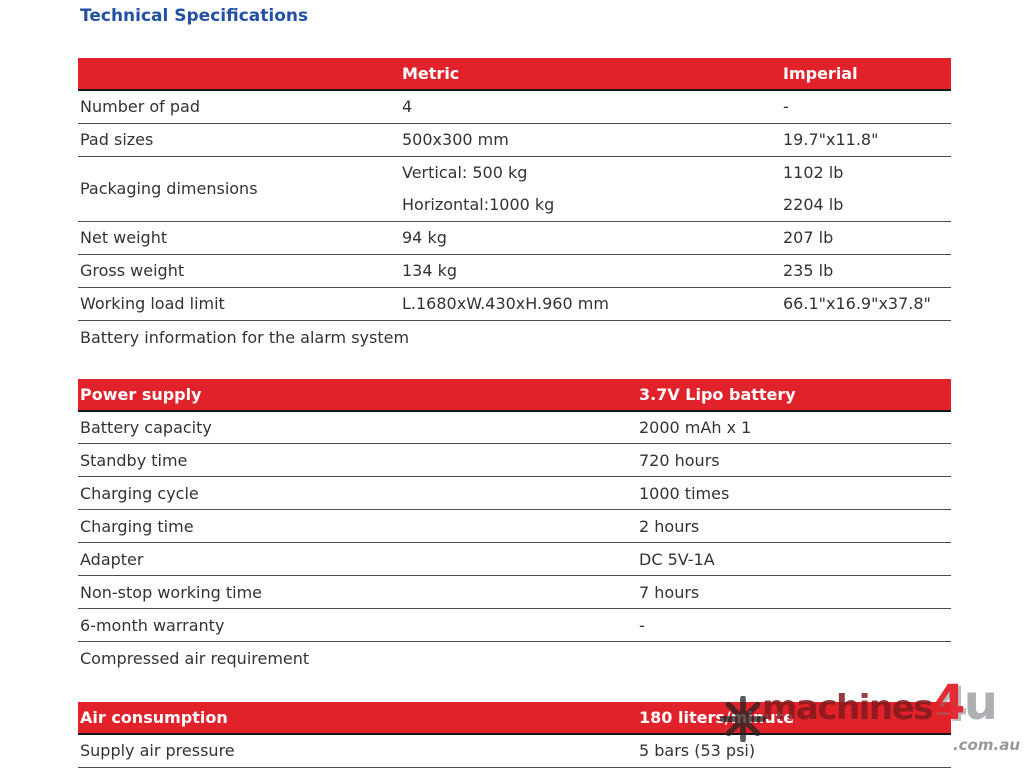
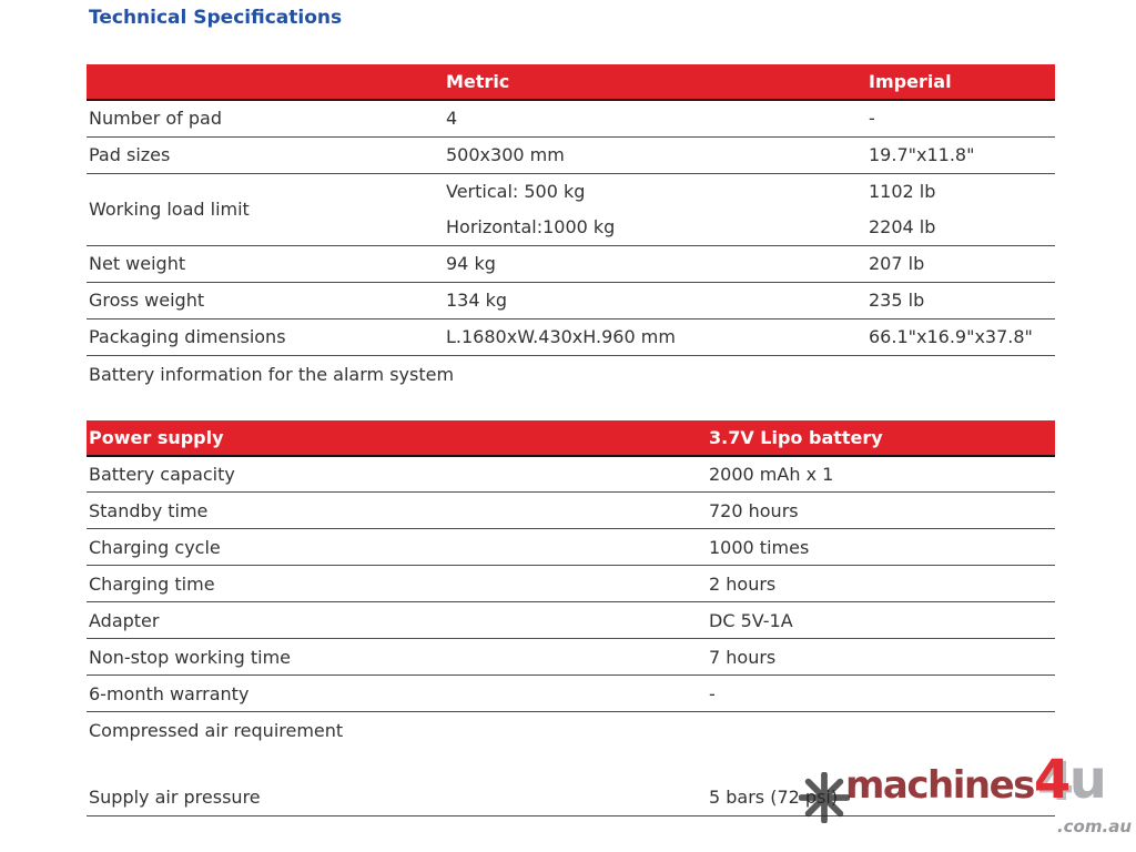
  Technical Specifications
  	Metric	Imperial
  Number of pad	4	-
  Pad sizes	500x300 mm	19.7"x11.8"
- Packaging dimensions	Vertical: 500 kg Horizontal:1000 kg	1102 lb 2204 lb
+ Working load limit	Vertical: 500 kg Horizontal:1000 kg	1102 lb 2204 lb
  Net weight	94 kg	207 lb
  Gross weight	134 kg	235 lb
- Working load limit	L.1680xW.430xH.960 mm	66.1"x16.9"x37.8"
+ Packaging dimensions	L.1680xW.430xH.960 mm	66.1"x16.9"x37.8"
  Battery information for the alarm system
  Power supply	3.7V Lipo battery
  Battery capacity	2000 mAh x 1
  Standby time	720 hours
  Charging cycle	1000 times
  Charging time	2 hours
  Adapter	DC 5V-1A
  Non-stop working time	7 hours
  6-month warranty	-
  Compressed air requirement
- Air consumption	180 liters/minute
- Supply air pressure	5 bars (53 psi)
+ Supply air pressure	5 bars (72 psi)
  machines4u
  .com.au
